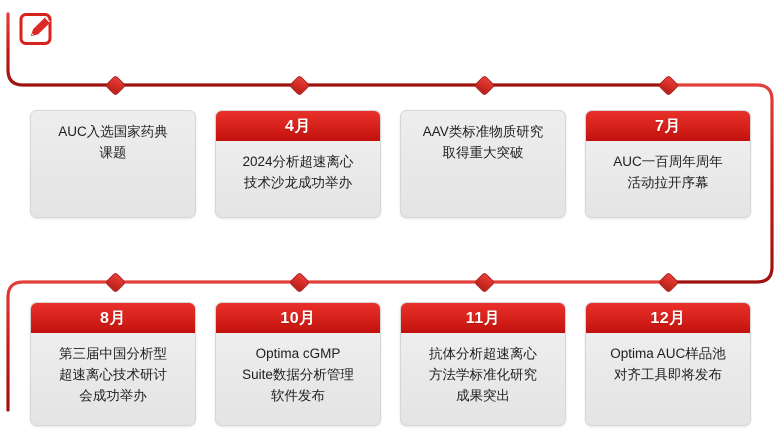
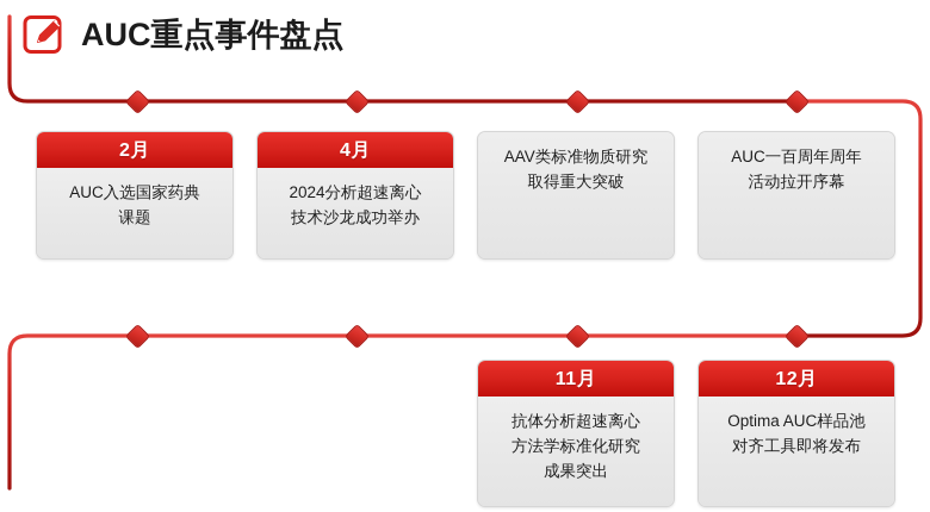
+ AUC重点事件盘点
+ 2月
  AUC入选国家药典
  课题
  4月
  2024分析超速离心
  技术沙龙成功举办
  AAV类标准物质研究
  取得重大突破
- 7月
  AUC一百周年周年
  活动拉开序幕
- 8月
- 第三届中国分析型
- 超速离心技术研讨
- 会成功举办
- 10月
- Optima cGMP
- Suite数据分析管理
- 软件发布
  11月
  抗体分析超速离心
  方法学标准化研究
  成果突出
  12月
  Optima AUC样品池
  对齐工具即将发布
